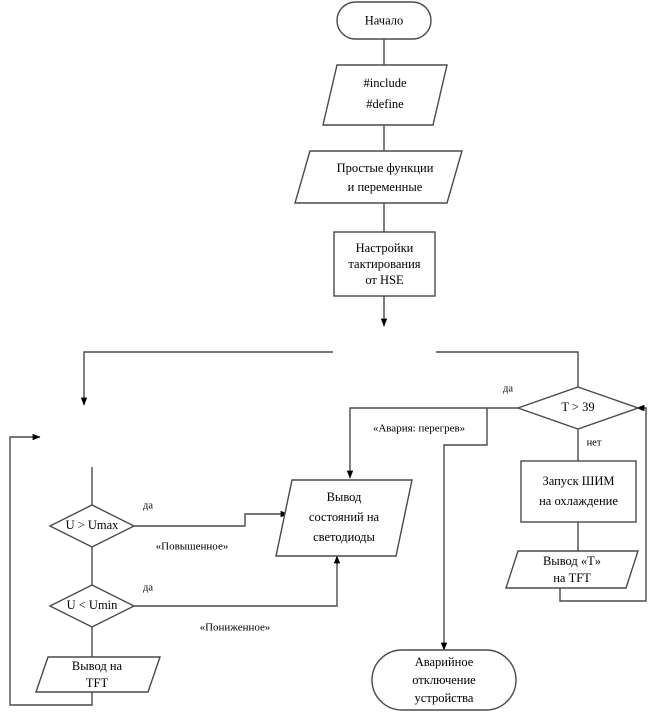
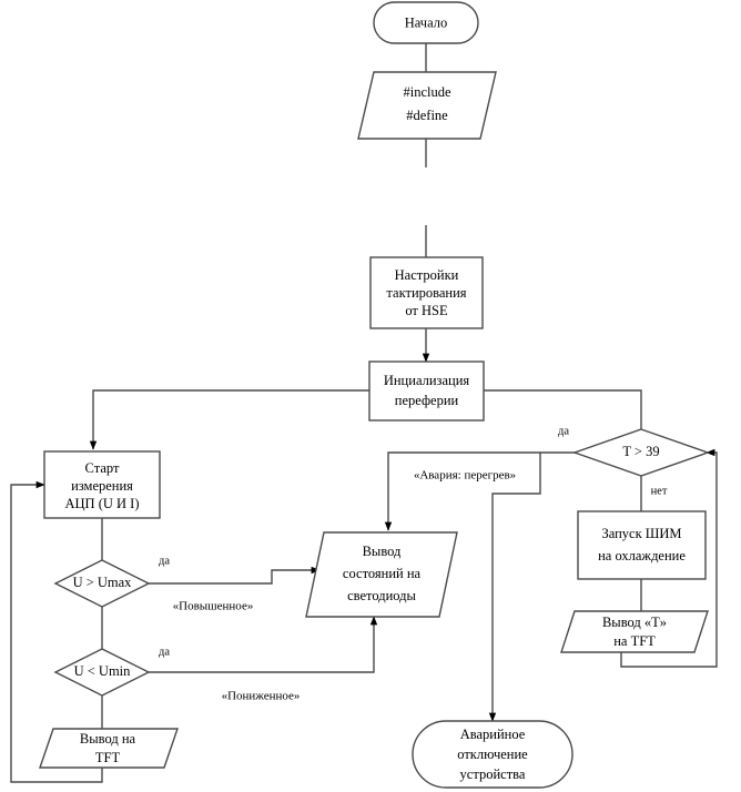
  Начало
  #include
  #define
- Простые функции
- и переменные
  Настройки
  тактирования
  от HSE
+ Инциализация
+ переферии
+ Старт
+ измерения
+ АЦП (U И I)
  U > Umax
  U < Umin
  Вывод
  состояний на
  светодиоды
  Вывод на
  TFT
  T > 39
  Запуск ШИМ
  на охлаждение
  Вывод «T»
  на TFT
  Аварийное
  отключение
  устройства
  да
  нет
  «Авария: перегрев»
  да
  «Повышенное»
  да
  «Пониженное»
